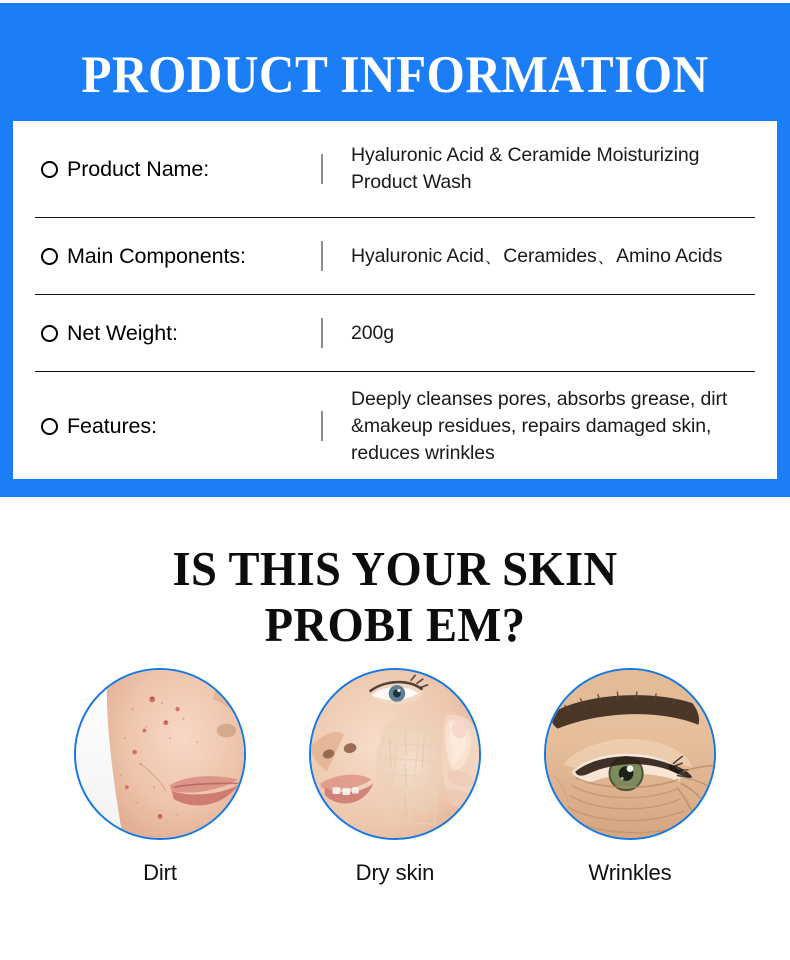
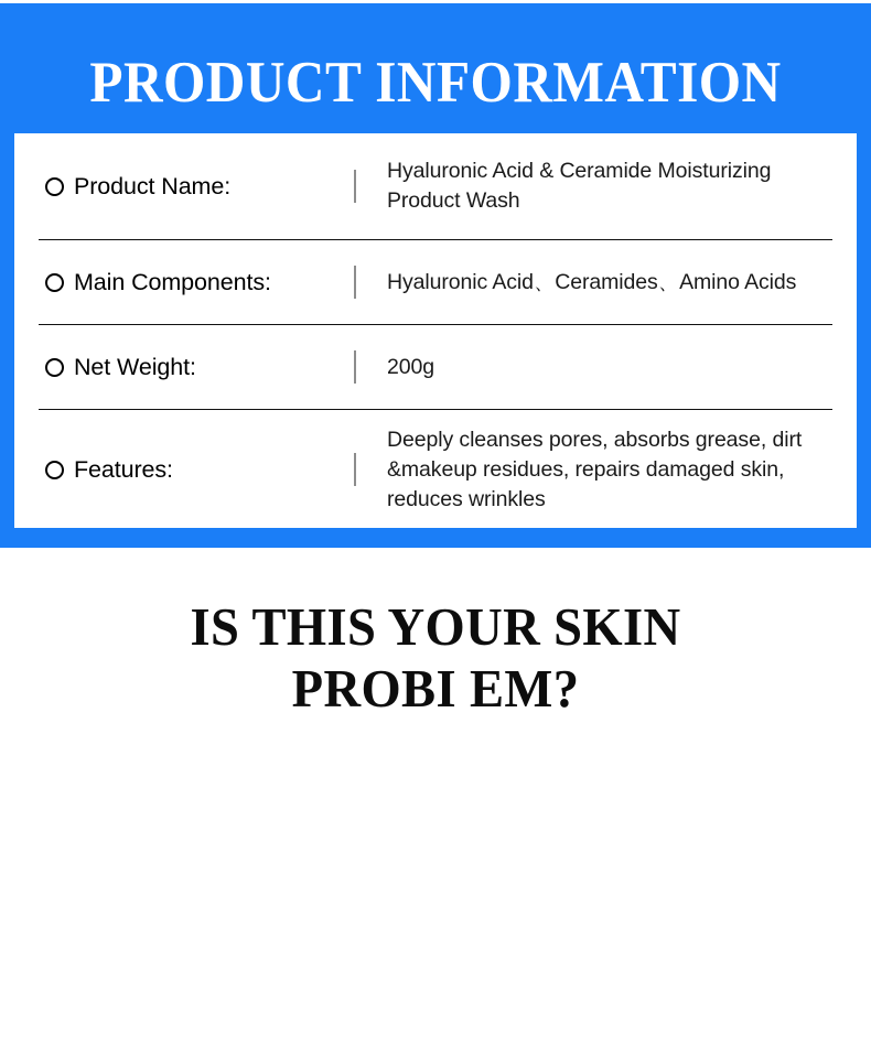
  PRODUCT INFORMATION
  Product Name:		Hyaluronic Acid & Ceramide Moisturizing Product Wash
  Main Components:		Hyaluronic Acid、Ceramides、Amino Acids
  Net Weight:		200g
  Features:		Deeply cleanses pores, absorbs grease, dirt &makeup residues, repairs damaged skin, reduces wrinkles
  IS THIS YOUR SKIN
  PROBI EM?
- Dirt
- Dry skin
- Wrinkles
